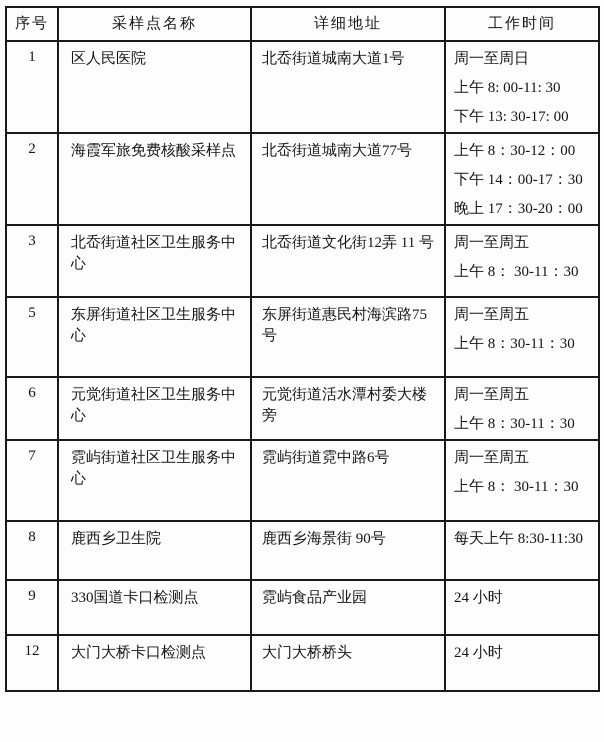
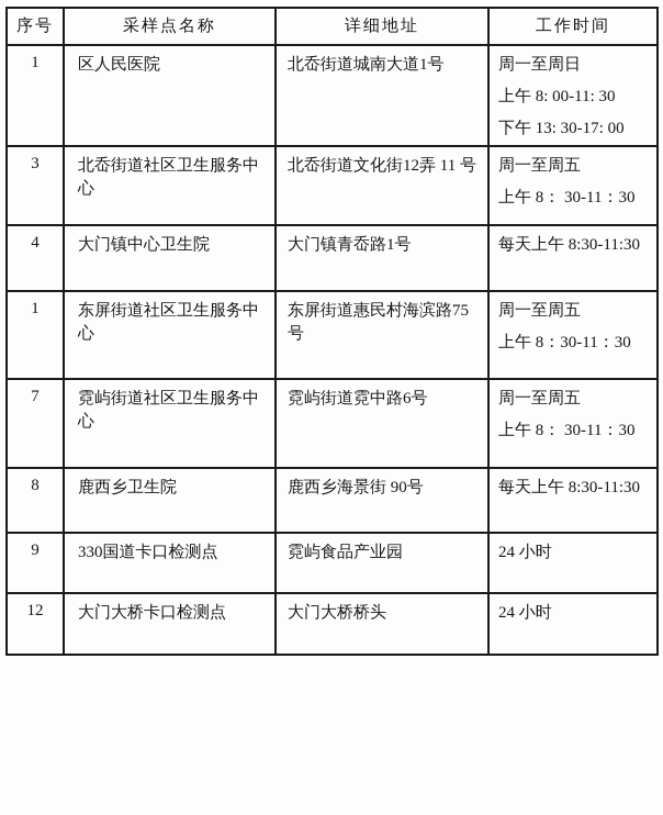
  序号	采样点名称	详细地址	工作时间
  1	区人民医院	北岙街道城南大道1号	周一至周日 上午 8: 00-11: 30 下午 13: 30-17: 00
- 2	海霞军旅免费核酸采样点	北岙街道城南大道77号	上午 8：30-12：00 下午 14：00-17：30 晚上 17：30-20：00
  3	北岙街道社区卫生服务中心	北岙街道文化街12弄 11 号	周一至周五 上午 8： 30-11：30
+ 4	大门镇中心卫生院	大门镇青岙路1号	每天上午 8:30-11:30
- 5	东屏街道社区卫生服务中心	东屏街道惠民村海滨路75号	周一至周五 上午 8：30-11：30
+ 1	东屏街道社区卫生服务中心	东屏街道惠民村海滨路75号	周一至周五 上午 8：30-11：30
- 6	元觉街道社区卫生服务中心	元觉街道活水潭村委大楼旁	周一至周五 上午 8：30-11：30
  7	霓屿街道社区卫生服务中心	霓屿街道霓中路6号	周一至周五 上午 8： 30-11：30
  8	鹿西乡卫生院	鹿西乡海景街 90号	每天上午 8:30-11:30
  9	330国道卡口检测点	霓屿食品产业园	24 小时
  12	大门大桥卡口检测点	大门大桥桥头	24 小时
